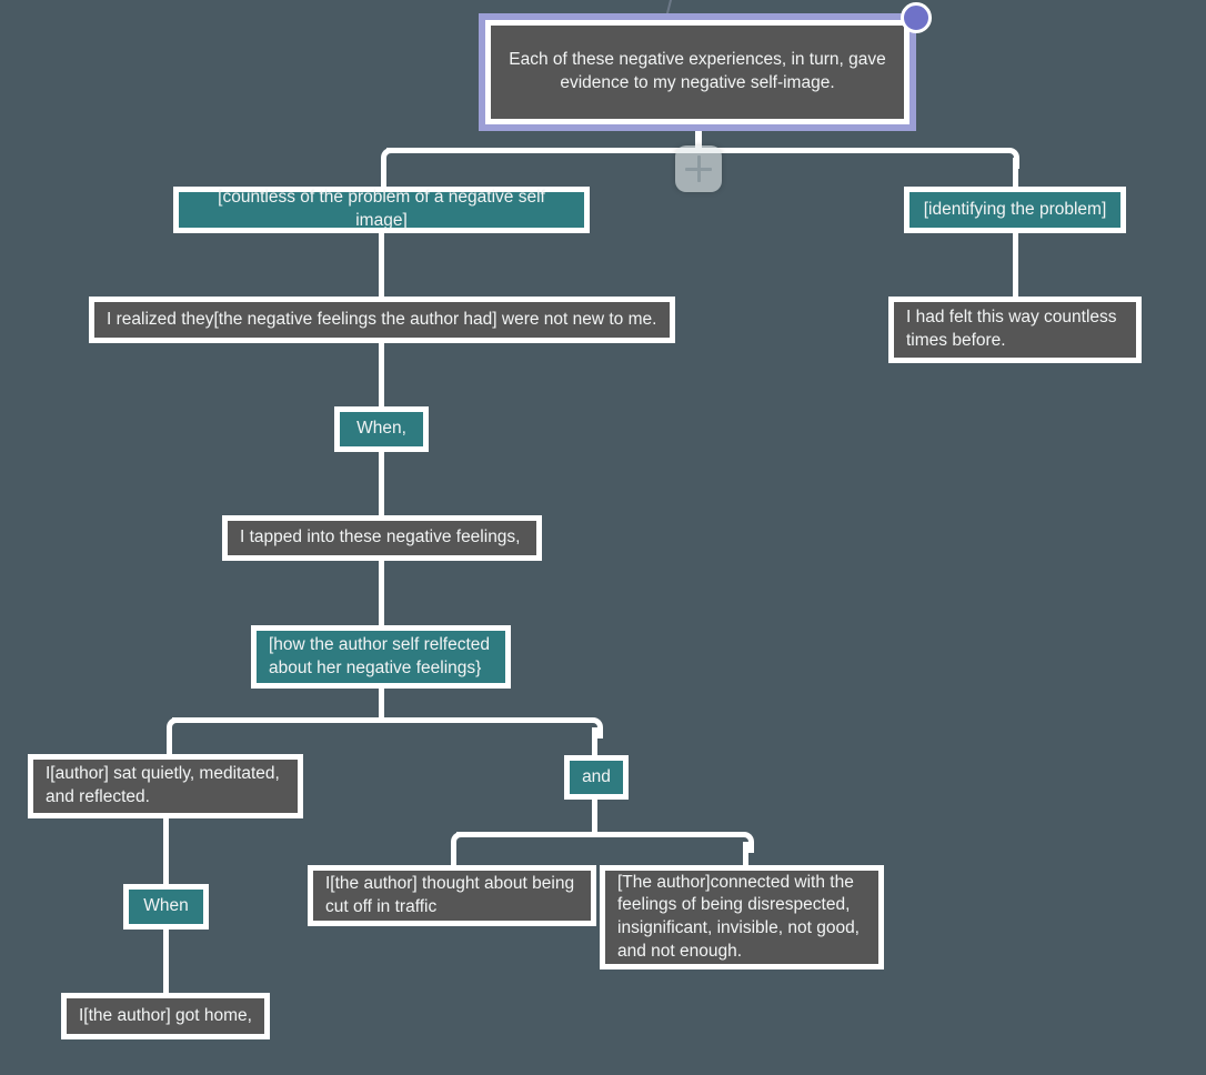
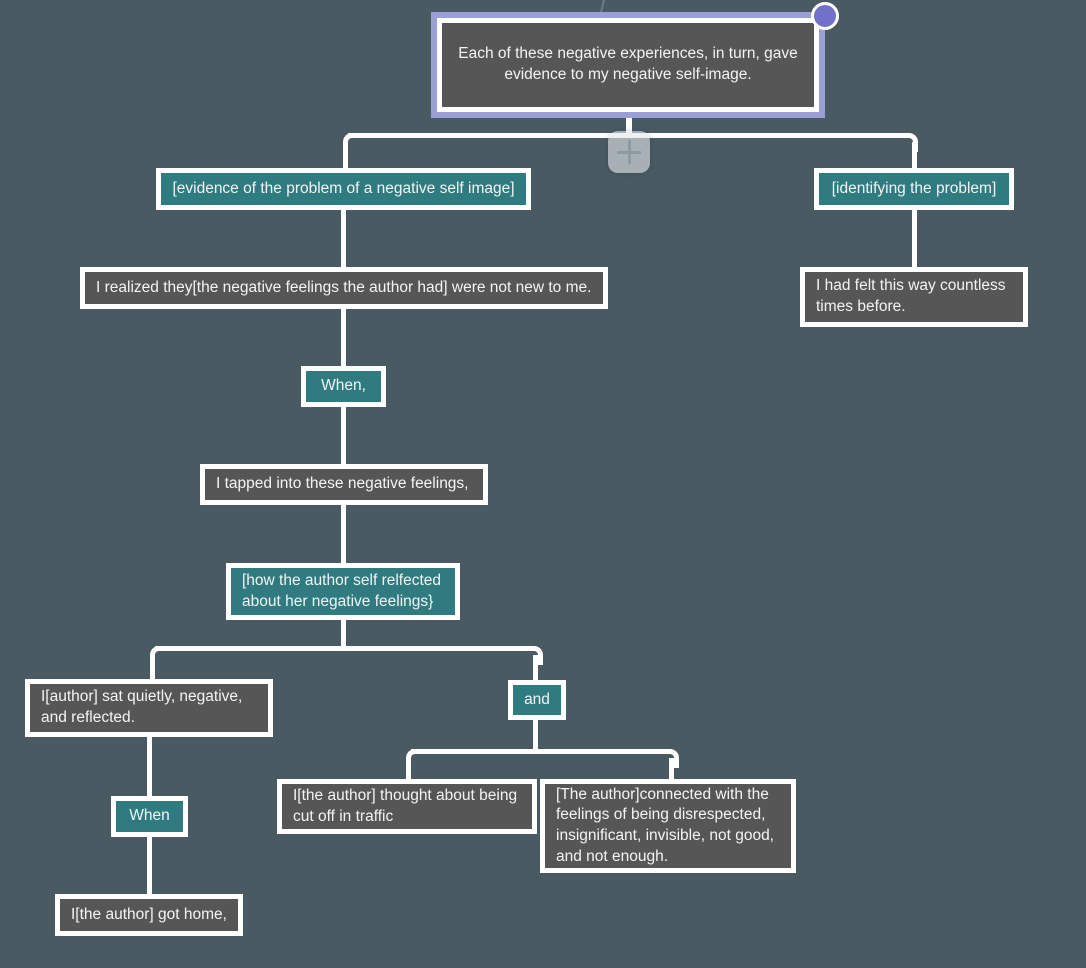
  Each of these negative experiences, in turn, gave evidence to my negative self-image.
- [countless of the problem of a negative self image]
+ [evidence of the problem of a negative self image]
  [identifying the problem]
  I realized they[the negative feelings the author had] were not new to me.
  I had felt this way countless times before.
  When,
  I tapped into these negative feelings,
  [how the author self relfected about her negative feelings}
- I[author] sat quietly, meditated, and reflected.
+ I[author] sat quietly, negative, and reflected.
  and
  When
  I[the author] thought about being cut off in traffic
  [The author]connected with the feelings of being disrespected, insignificant, invisible, not good, and not enough.
  I[the author] got home,
